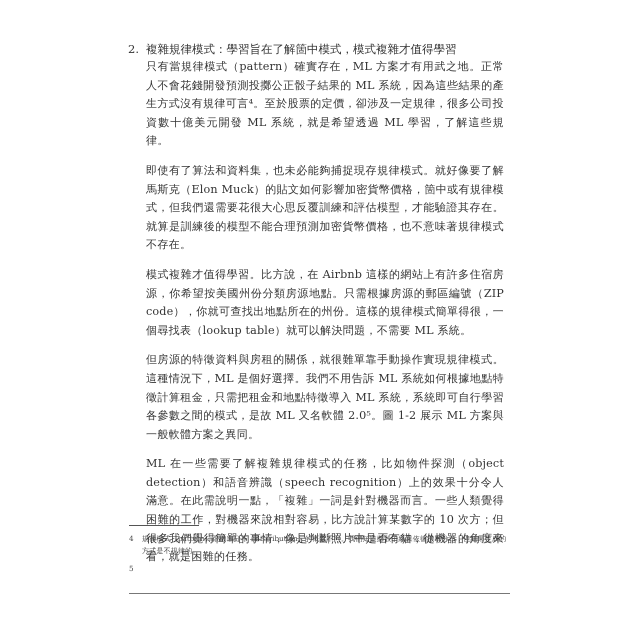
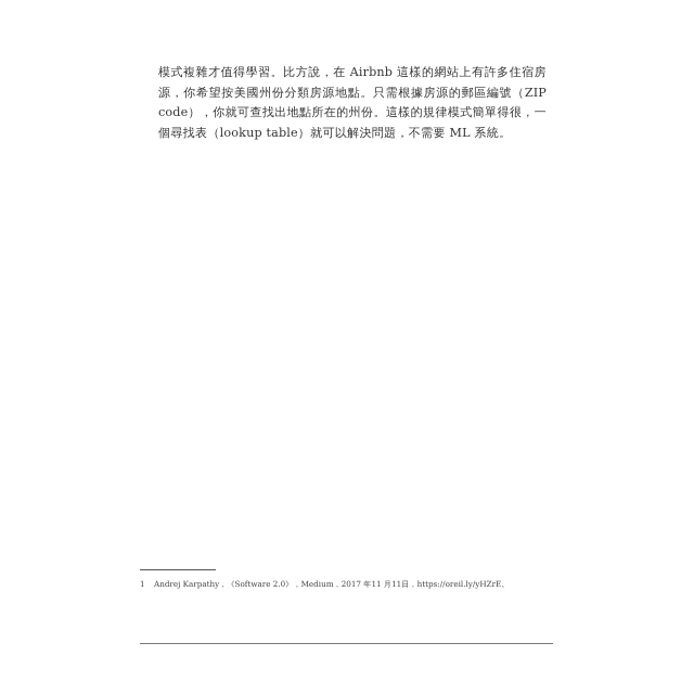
- 2. 複雜規律模式：學習旨在了解箇中模式，模式複雜才值得學習
- 只有當規律模式（pattern）確實存在，ML 方案才有用武之地。正常人不會花錢開發預測投擲公正骰子結果的 ML 系統，因為這些結果的產生方式沒有規律可言⁴。至於股票的定價，卻涉及一定規律，很多公司投資數十億美元開發 ML 系統，就是希望透過 ML 學習，了解這些規律。
- 即使有了算法和資料集，也未必能夠捕捉現存規律模式。就好像要了解馬斯克（Elon Muck）的貼文如何影響加密貨幣價格，箇中或有規律模式，但我們還需要花很大心思反覆訓練和評估模型，才能驗證其存在。就算是訓練後的模型不能合理預測加密貨幣價格，也不意味著規律模式不存在。
  模式複雜才值得學習。比方說，在 Airbnb 這樣的網站上有許多住宿房源，你希望按美國州份分類房源地點。只需根據房源的郵區編號（ZIP code），你就可查找出地點所在的州份。這樣的規律模式簡單得很，一個尋找表（lookup table）就可以解決問題，不需要 ML 系統。
- 但房源的特徵資料與房租的關係，就很難單靠手動操作實現規律模式。這種情況下，ML 是個好選擇。我們不用告訴 ML 系統如何根據地點特徵計算租金，只需把租金和地點特徵導入 ML 系統，系統即可自行學習各參數之間的模式，是故 ML 又名軟體 2.0⁵。圖 1-2 展示 ML 方案與一般軟體方案之異同。
- ML 在一些需要了解複雜規律模式的任務，比如物件探測（object detection）和語音辨識（speech recognition）上的效果十分令人滿意。在此需說明一點，「複雜」一詞是針對機器而言。一些人類覺得困難的工作，對機器來說相對容易，比方說計算某數字的 10 次方；但很多我們覺得簡單的事情，像是判斷照片中是否有貓，從機器的角度來看，就是困難的任務。
- 4
- 規律模式（pattern）跟機率分布（distribution）的概念不同。我們知道擲骰子結果依循機率分布，但結果生成的方式是不規律的。
- 5
+ 1
+ Andrej Karpathy，《Software 2.0》，Medium，2017 年11 月11日，https://oreil.ly/yHZrE。
